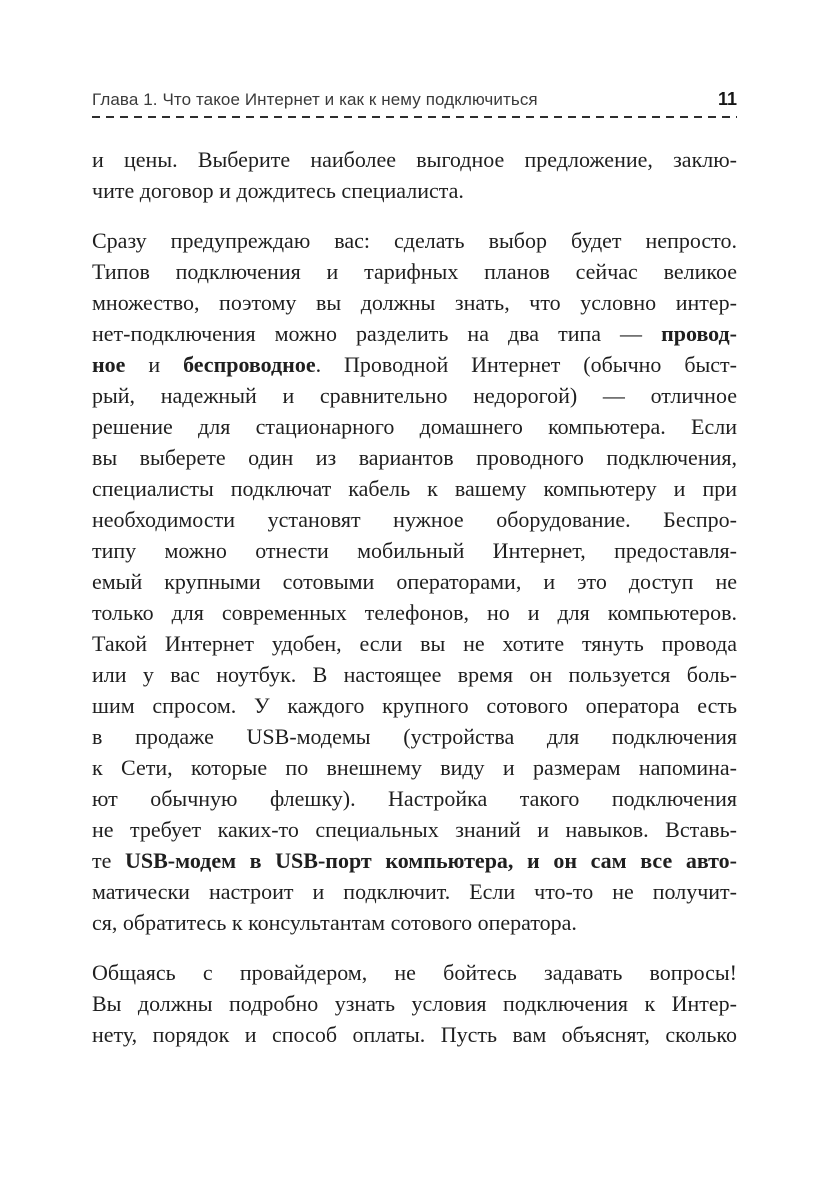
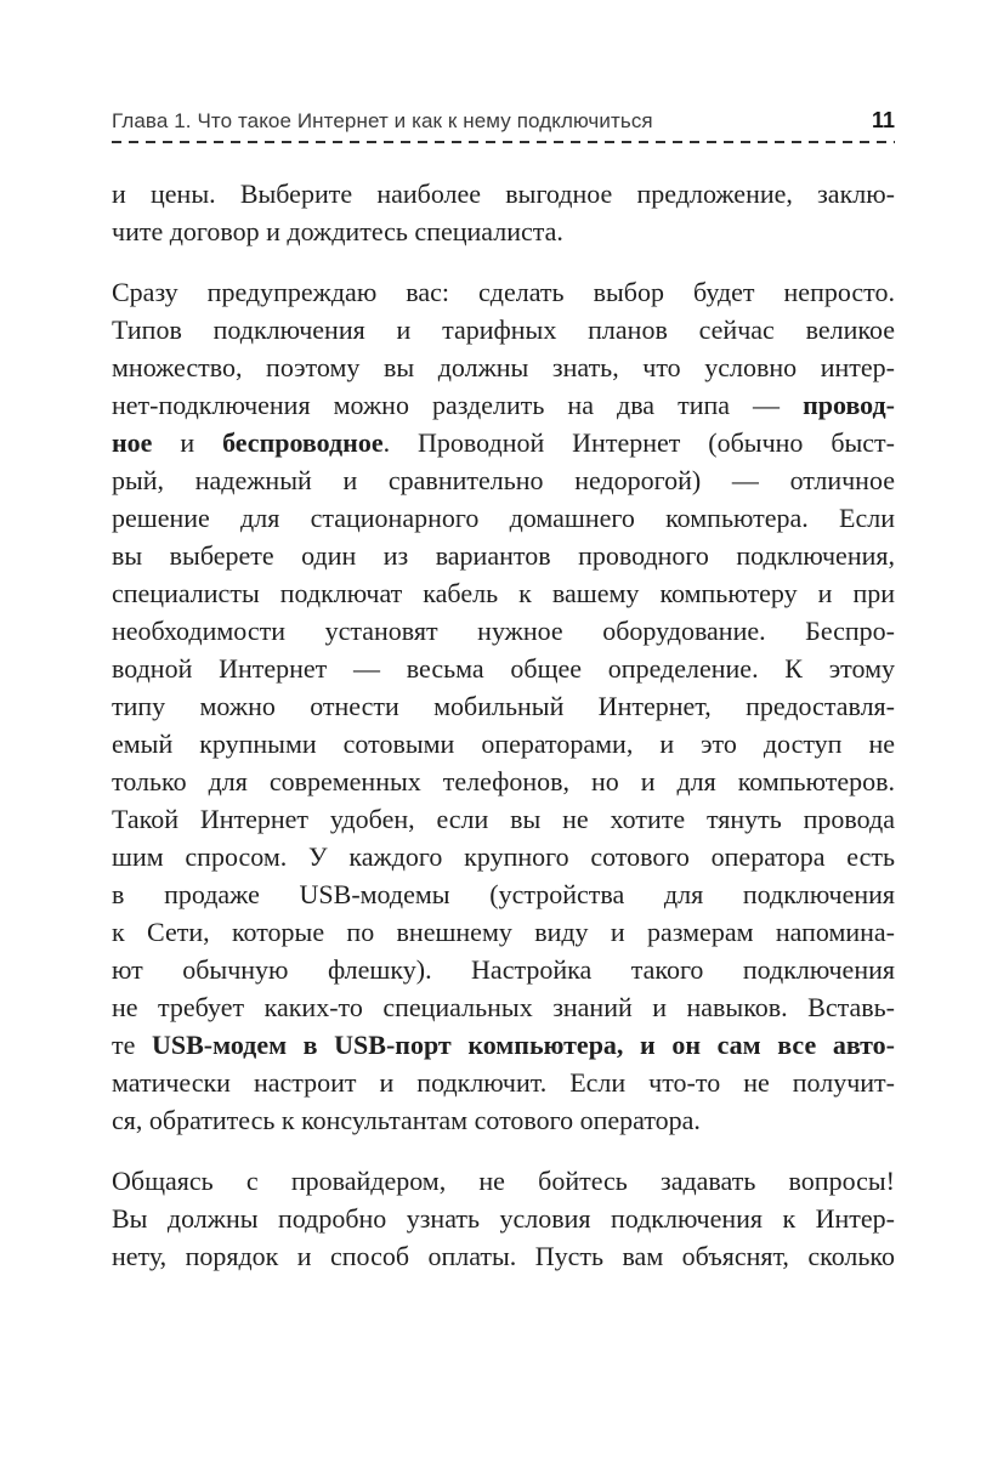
  Глава 1. Что такое Интернет и как к нему подключиться
  11
  и цены. Выберите наиболее выгодное предложение, заклю-
  чите договор и дождитесь специалиста.
  Сразу предупреждаю вас: сделать выбор будет непросто.
  Типов подключения и тарифных планов сейчас великое
  множество, поэтому вы должны знать, что условно интер-
  нет-подключения можно разделить на два типа — провод-
  ное и беспроводное. Проводной Интернет (обычно быст-
  рый, надежный и сравнительно недорогой) — отличное
  решение для стационарного домашнего компьютера. Если
  вы выберете один из вариантов проводного подключения,
  специалисты подключат кабель к вашему компьютеру и при
  необходимости установят нужное оборудование. Беспро-
+ водной Интернет — весьма общее определение. К этому
  типу можно отнести мобильный Интернет, предоставля-
  емый крупными сотовыми операторами, и это доступ не
  только для современных телефонов, но и для компьютеров.
  Такой Интернет удобен, если вы не хотите тянуть провода
- или у вас ноутбук. В настоящее время он пользуется боль-
  шим спросом. У каждого крупного сотового оператора есть
  в продаже USB-модемы (устройства для подключения
  к Сети, которые по внешнему виду и размерам напомина-
  ют обычную флешку). Настройка такого подключения
  не требует каких-то специальных знаний и навыков. Вставь-
  те USB-модем в USB-порт компьютера, и он сам все авто-
  матически настроит и подключит. Если что-то не получит-
  ся, обратитесь к консультантам сотового оператора.
  Общаясь с провайдером, не бойтесь задавать вопросы!
  Вы должны подробно узнать условия подключения к Интер-
  нету, порядок и способ оплаты. Пусть вам объяснят, сколько
